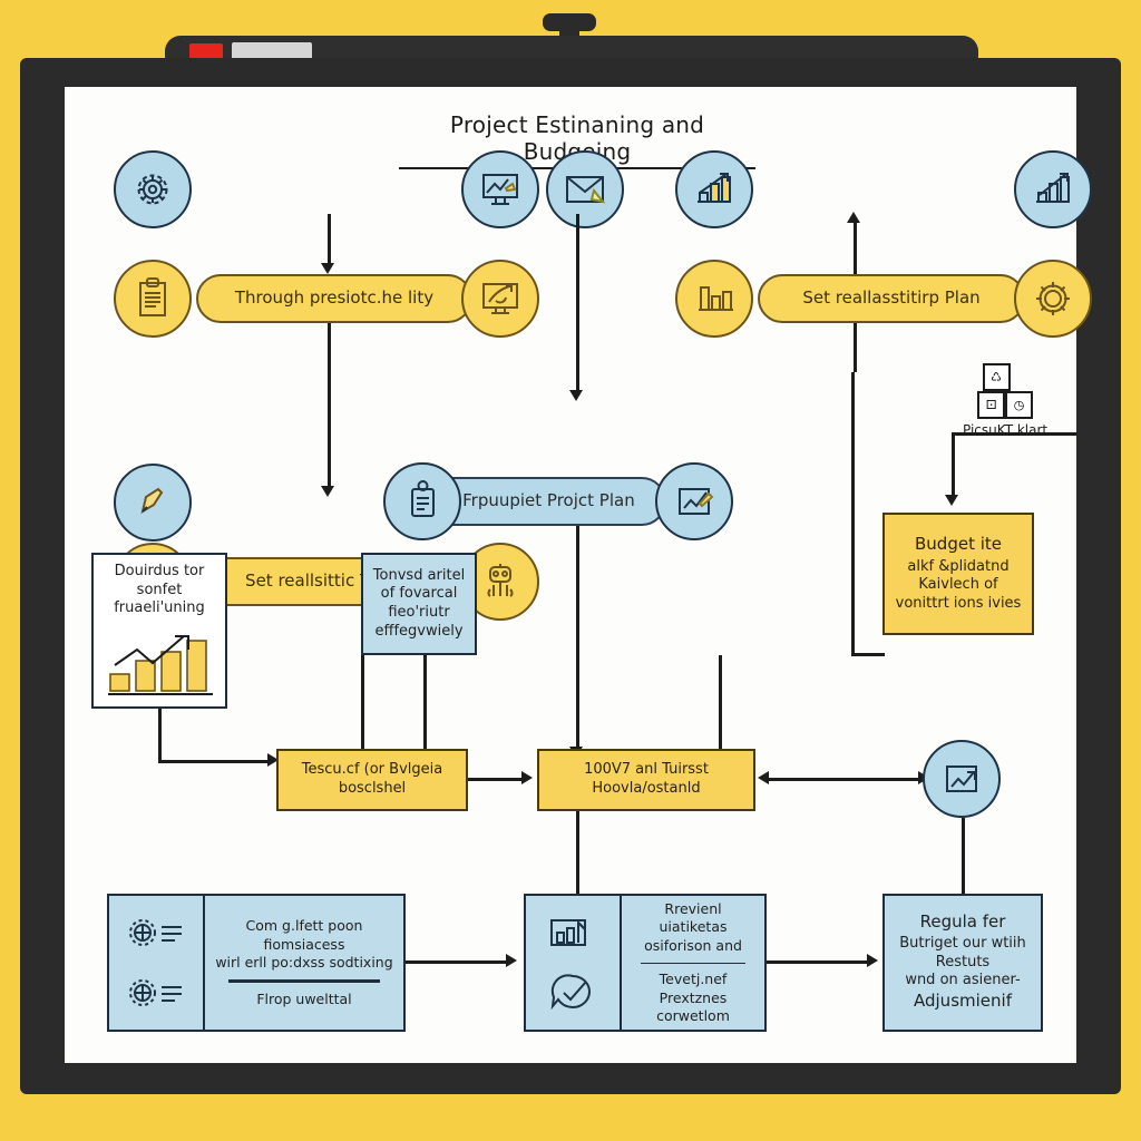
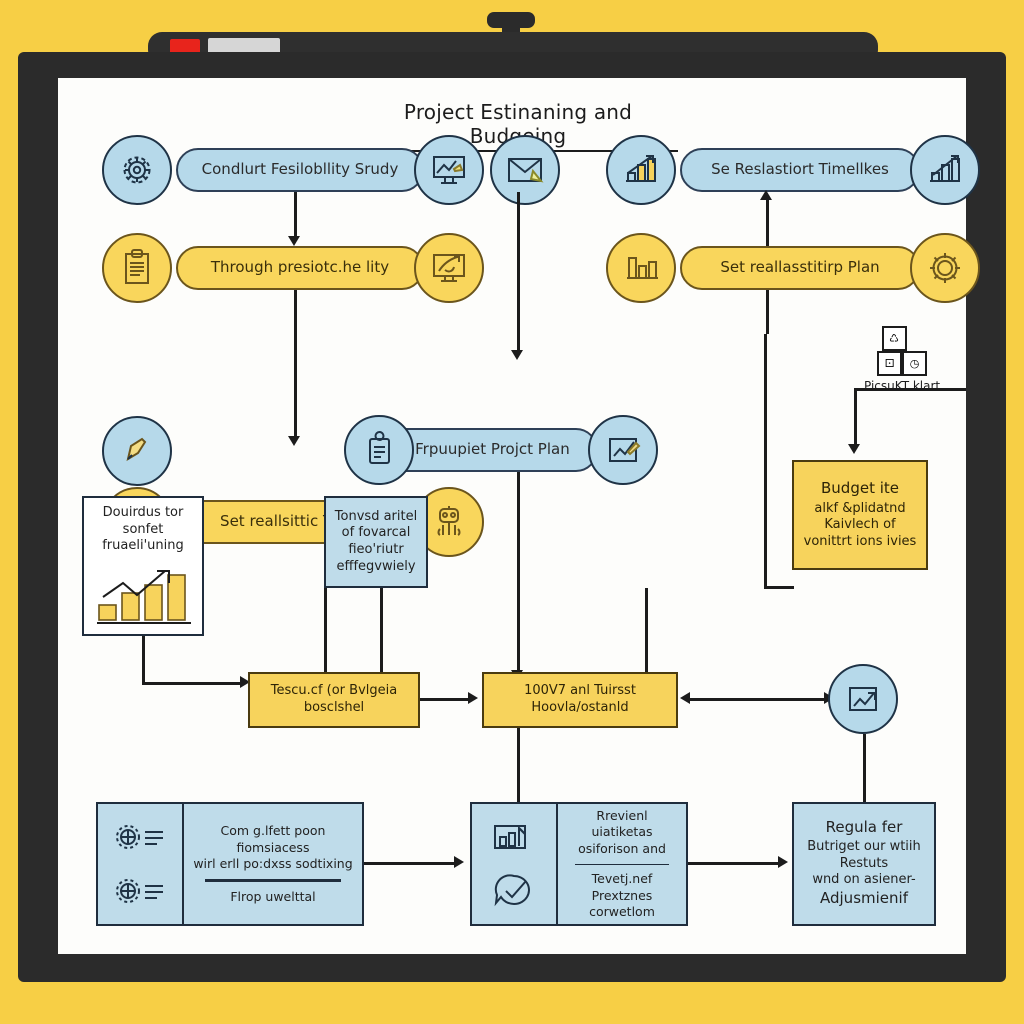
  Project Estinaning and Buding
+ Condlurt Fesilobllity Srudy
+ Se Reslastiort Timellkes
  Through presiotc.he lity
  Set reallasstitirp Plan
  Frpuupiet Projct Plan
  Douirdus tor
  sonfet fruaeli'uning
  Tonvsd aritel
  of fovarcal
  fieo'riutr
  efffegvwiely
  ♺
  ⚀
  ◷
  PicsuKT klart
  Budget ite
  alkf &plidatnd
  Kaivlech of
  vonittrt ions ivies
  Tescu.cf (or Bvlgeia
  bosclshel
  100V7 anl Tuirsst
  Hoovla/ostanld
  Com g.lfett poon fiomsiacess
  wirl erll po:dxss sodtixing
  Flrop uwelttal
  Rrevienl uiatiketas
  osiforison and
  Tevetj.nef Prextznes
  corwetlom
  Regula fer
  Butriget our wtiih
  Restuts
  wnd on asiener-
  Adjusmienif
